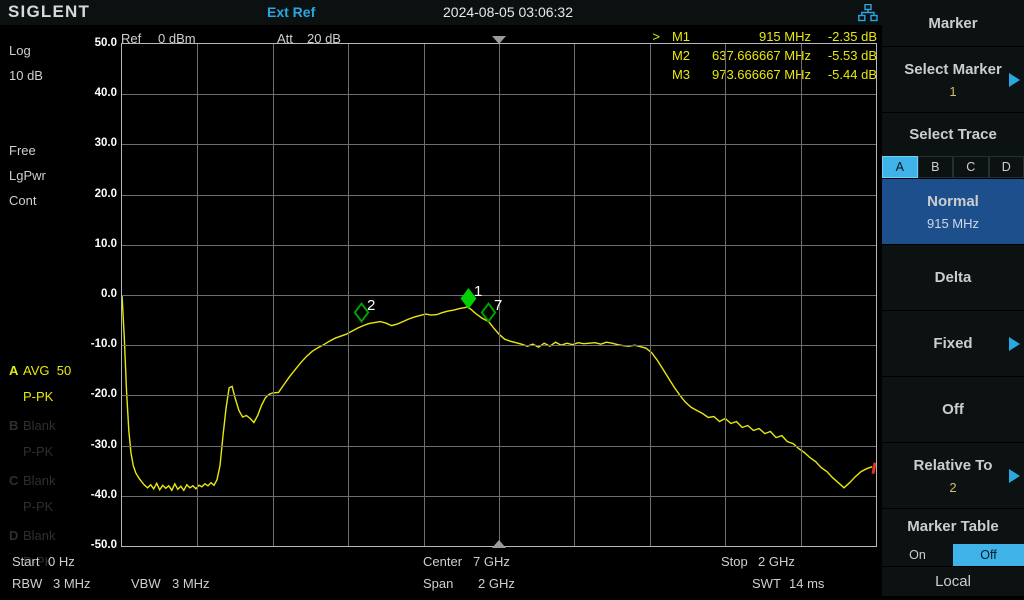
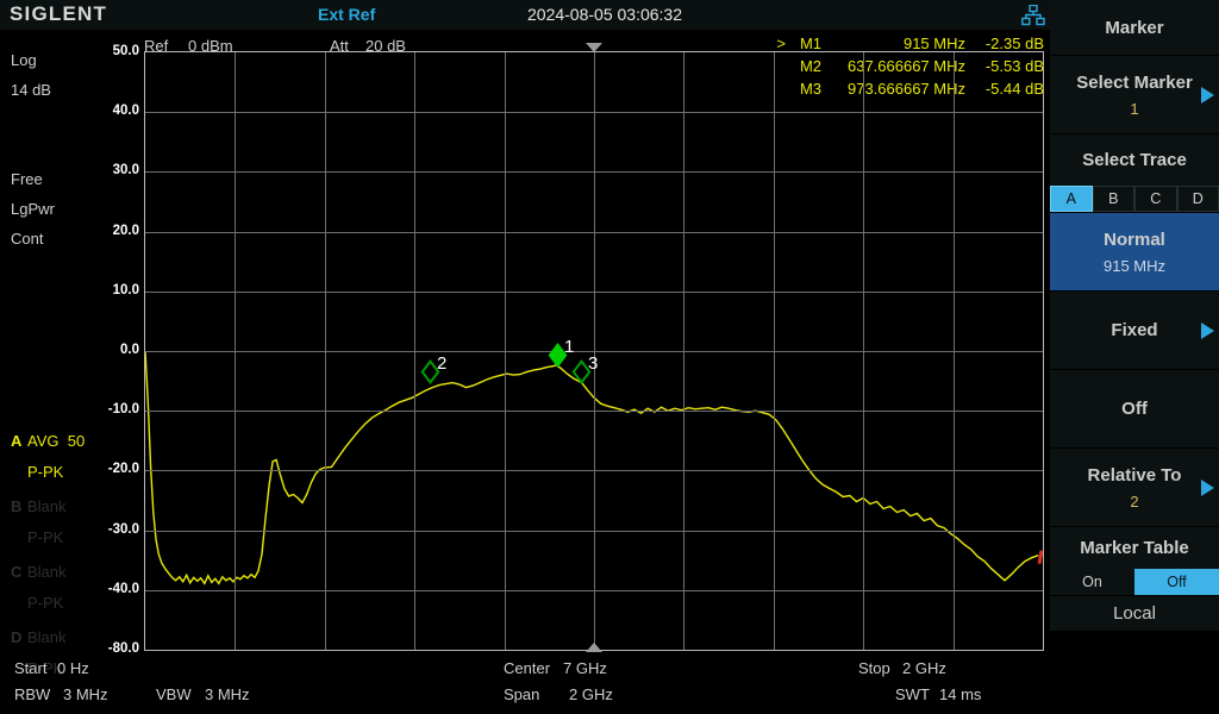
  SIGLENT
  Ext Ref
  2024-08-05 03:06:32
  Ref
  0 dBm
  Att
  20 dB
  >
  M1
  915 MHz
  -2.35 dB
  M2
  637.666667 MHz
  -5.53 dB
  M3
  973.666667 MHz
  -5.44 dB
  50.0
  40.0
  30.0
  20.0
  10.0
  0.0
  -10.0
  -20.0
  -30.0
  -40.0
- -50.0
+ -80.0
  1
  2
- 7
+ 3
  Log
- 10 dB
+ 14 dB
  Free
  LgPwr
  Cont
  A AVG 50
  P-PK
  B Blank
  P-PK
  C Blank
  P-PK
  D Blank
  P-PK
  Start
  0 Hz
  RBW
  3 MHz
  VBW
  3 MHz
  Center
  7 GHz
  Span
  2 GHz
  Stop
  2 GHz
  SWT
  14 ms
  Marker
  Select Marker
  1
  Select Trace
  A
  B
  C
  D
  Normal
  915 MHz
- Delta
  Fixed
  Off
  Relative To
  2
  Marker Table
  On
  Off
  Local
